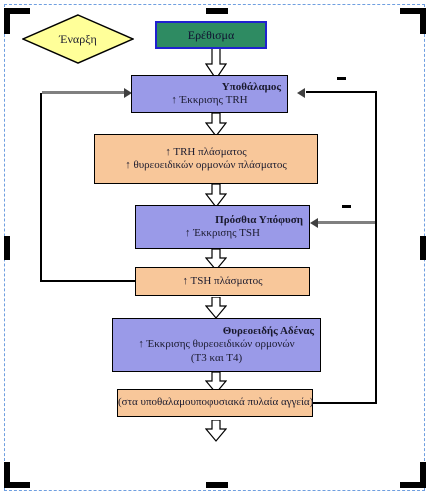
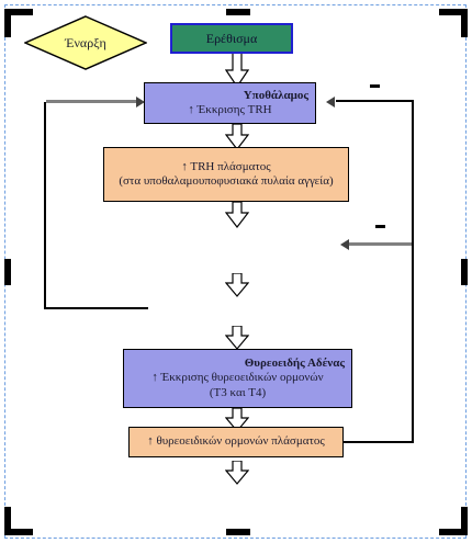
  Έναρξη
  Ερέθισμα
  Υποθάλαμος
  ↑ Έκκρισης TRH
  ↑ TRH πλάσματος
- ↑ θυρεοειδικών ορμονών πλάσματος
+ (στα υποθαλαμουποφυσιακά πυλαία αγγεία)
- Πρόσθια Υπόφυση
- ↑ Έκκρισης TSH
- ↑ TSH πλάσματος
  Θυρεοειδής Αδένας
  ↑ Έκκρισης θυρεοειδικών ορμονών
  (Τ3 και Τ4)
- (στα υποθαλαμουποφυσιακά πυλαία αγγεία)
+ ↑ θυρεοειδικών ορμονών πλάσματος
